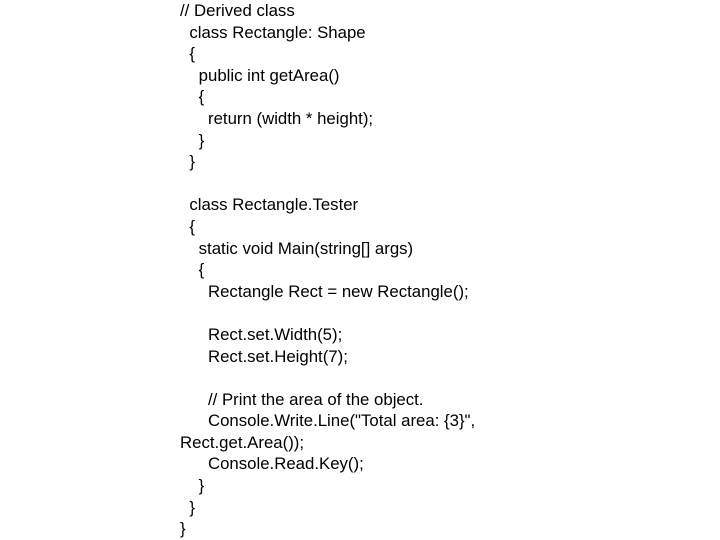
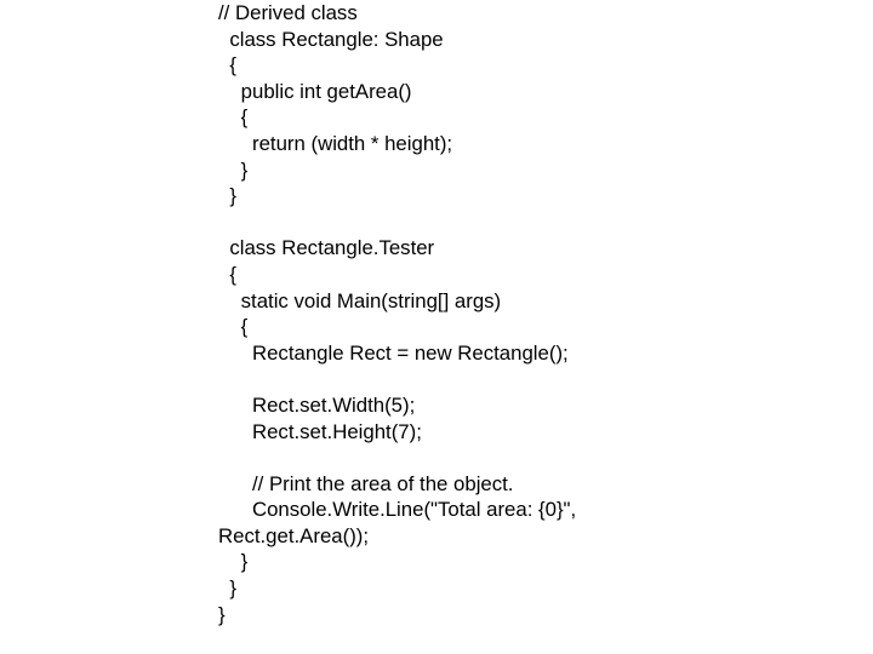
  // Derived class
  class Rectangle: Shape
  {
  public int getArea()
  {
  return (width * height);
  }
  }
  class Rectangle.Tester
  {
  static void Main(string[] args)
  {
  Rectangle Rect = new Rectangle();
  Rect.set.Width(5);
  Rect.set.Height(7);
  // Print the area of the object.
- Console.Write.Line("Total area: {3}", Rect.get.Area());
+ Console.Write.Line("Total area: {0}", Rect.get.Area());
- Console.Read.Key();
  }
  }
  }
